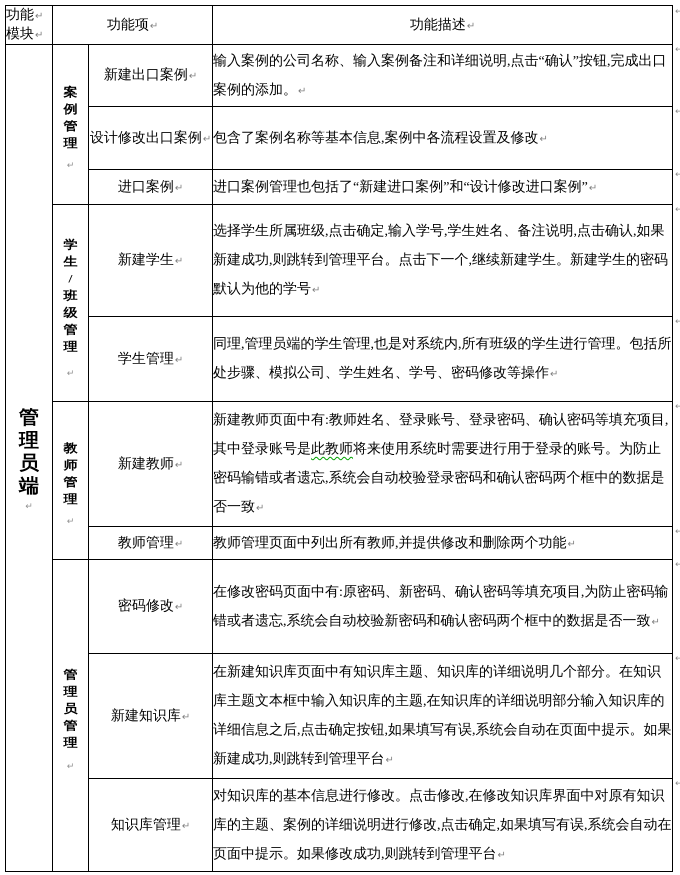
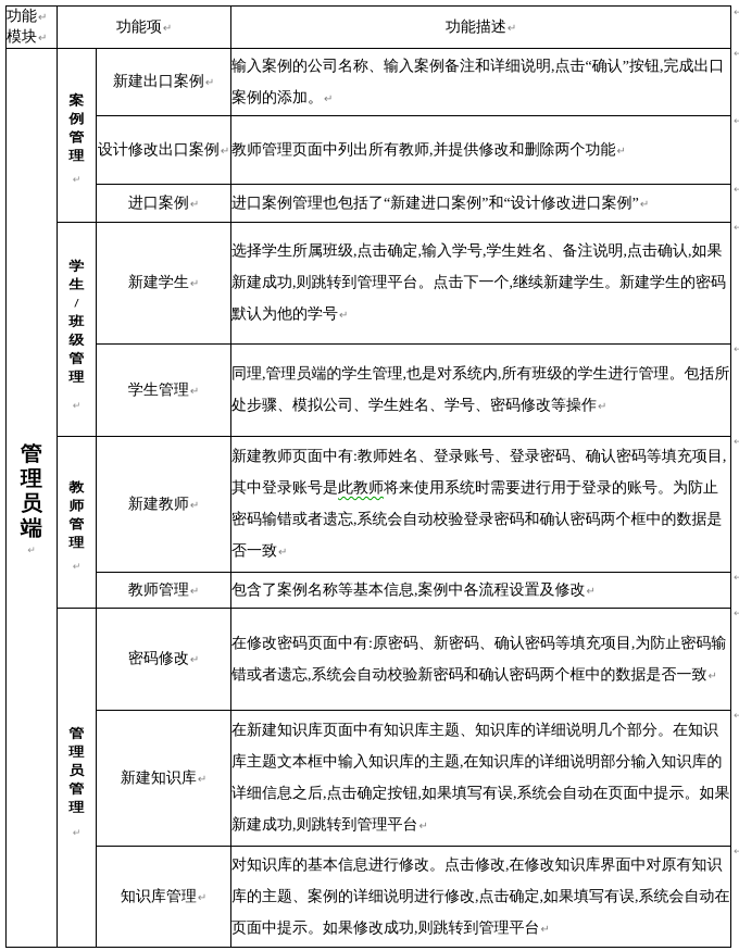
  功能↵ 模块↵	功能项↵	功能描述↵
  管理员端 ↵	案例管理 ↵	新建出口案例↵	输入案例的公司名称、输入案例备注和详细说明,点击“确认”按钮,完成出口案例的添加。↵
- 设计修改出口案例↵	包含了案例名称等基本信息,案例中各流程设置及修改↵
+ 设计修改出口案例↵	教师管理页面中列出所有教师,并提供修改和删除两个功能↵
  进口案例↵	进口案例管理也包括了“新建进口案例”和“设计修改进口案例”↵
  学生/班级管理 ↵	新建学生↵	选择学生所属班级,点击确定,输入学号,学生姓名、备注说明,点击确认,如果新建成功,则跳转到管理平台。点击下一个,继续新建学生。新建学生的密码默认为他的学号↵
  学生管理↵	同理,管理员端的学生管理,也是对系统内,所有班级的学生进行管理。包括所处步骤、模拟公司、学生姓名、学号、密码修改等操作↵
  教师管理 ↵	新建教师↵	新建教师页面中有:教师姓名、登录账号、登录密码、确认密码等填充项目,其中登录账号是此教师将来使用系统时需要进行用于登录的账号。为防止密码输错或者遗忘,系统会自动校验登录密码和确认密码两个框中的数据是否一致↵
- 教师管理↵	教师管理页面中列出所有教师,并提供修改和删除两个功能↵
+ 教师管理↵	包含了案例名称等基本信息,案例中各流程设置及修改↵
  管理员管理 ↵	密码修改↵	在修改密码页面中有:原密码、新密码、确认密码等填充项目,为防止密码输错或者遗忘,系统会自动校验新密码和确认密码两个框中的数据是否一致↵
  新建知识库↵	在新建知识库页面中有知识库主题、知识库的详细说明几个部分。在知识库主题文本框中输入知识库的主题,在知识库的详细说明部分输入知识库的详细信息之后,点击确定按钮,如果填写有误,系统会自动在页面中提示。如果新建成功,则跳转到管理平台↵
  知识库管理↵	对知识库的基本信息进行修改。点击修改,在修改知识库界面中对原有知识库的主题、案例的详细说明进行修改,点击确定,如果填写有误,系统会自动在页面中提示。如果修改成功,则跳转到管理平台↵
  ↵
  ↵
  ↵
  ↵
  ↵
  ↵
  ↵
  ↵
  ↵
  ↵
  ↵
